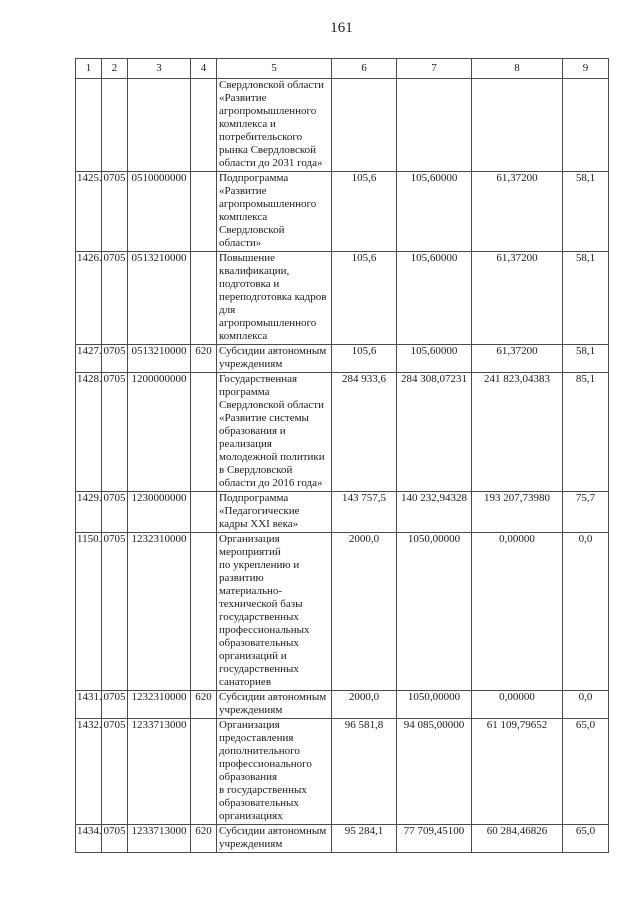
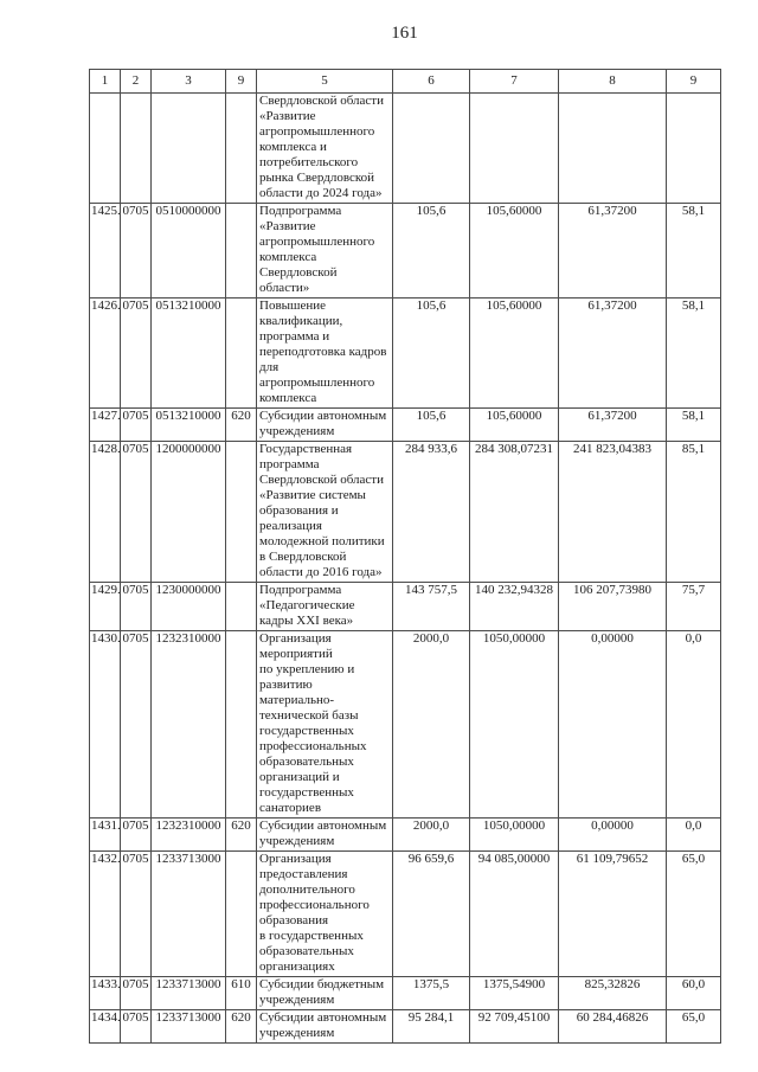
  161
- 1	2	3	4	5	6	7	8	9
+ 1	2	3	9	5	6	7	8	9
- 				Свердловской области «Развитие агропромышленного комплекса и потребительского рынка Свердловской области до 2031 года»
+ 				Свердловской области «Развитие агропромышленного комплекса и потребительского рынка Свердловской области до 2024 года»
  1425.	0705	0510000000		Подпрограмма «Развитие агропромышленного комплекса Свердловской области»	105,6	105,60000	61,37200	58,1
- 1426.	0705	0513210000		Повышение квалификации, подготовка и переподготовка кадров для агропромышленного комплекса	105,6	105,60000	61,37200	58,1
+ 1426.	0705	0513210000		Повышение квалификации, программа и переподготовка кадров для агропромышленного комплекса	105,6	105,60000	61,37200	58,1
  1427.	0705	0513210000	620	Субсидии автономным учреждениям	105,6	105,60000	61,37200	58,1
  1428.	0705	1200000000		Государственная программа Свердловской области «Развитие системы образования и реализация молодежной политики в Свердловской области до 2016 года»	284 933,6	284 308,07231	241 823,04383	85,1
- 1429.	0705	1230000000		Подпрограмма «Педагогические кадры XXI века»	143 757,5	140 232,94328	193 207,73980	75,7
+ 1429.	0705	1230000000		Подпрограмма «Педагогические кадры XXI века»	143 757,5	140 232,94328	106 207,73980	75,7
- 1150.	0705	1232310000		Организация мероприятий по укреплению и развитию материально-технической базы государственных профессиональных образовательных организаций и государственных санаториев	2000,0	1050,00000	0,00000	0,0
+ 1430.	0705	1232310000		Организация мероприятий по укреплению и развитию материально-технической базы государственных профессиональных образовательных организаций и государственных санаториев	2000,0	1050,00000	0,00000	0,0
  1431.	0705	1232310000	620	Субсидии автономным учреждениям	2000,0	1050,00000	0,00000	0,0
- 1432.	0705	1233713000		Организация предоставления дополнительного профессионального образования в государственных образовательных организациях	96 581,8	94 085,00000	61 109,79652	65,0
+ 1432.	0705	1233713000		Организация предоставления дополнительного профессионального образования в государственных образовательных организациях	96 659,6	94 085,00000	61 109,79652	65,0
+ 1433.	0705	1233713000	610	Субсидии бюджетным учреждениям	1375,5	1375,54900	825,32826	60,0
- 1434.	0705	1233713000	620	Субсидии автономным учреждениям	95 284,1	77 709,45100	60 284,46826	65,0
+ 1434.	0705	1233713000	620	Субсидии автономным учреждениям	95 284,1	92 709,45100	60 284,46826	65,0
